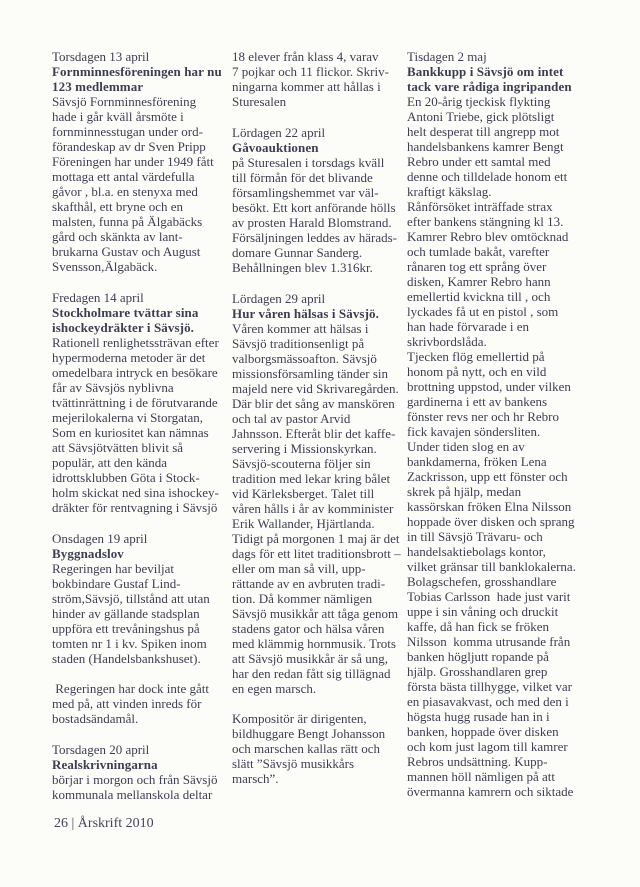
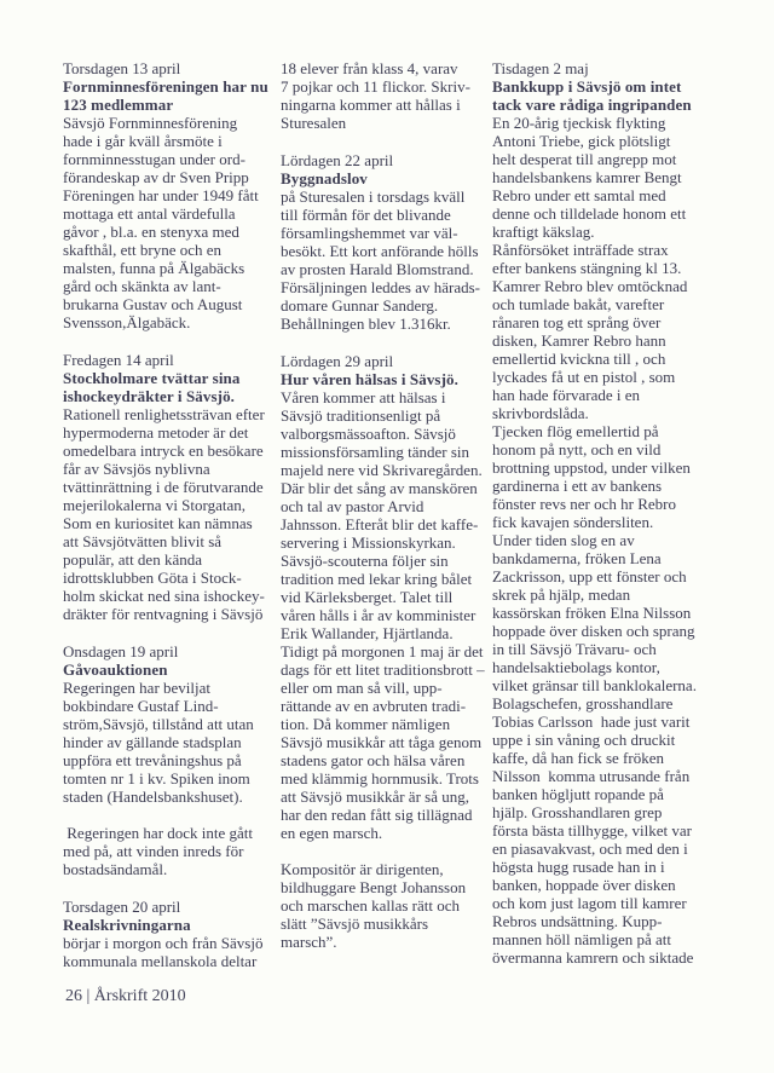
  Torsdagen 13 april
  Fornminnesföreningen har nu
  123 medlemmar
  Sävsjö Fornminnesförening
  hade i går kväll årsmöte i
  fornminnesstugan under ord-
  förandeskap av dr Sven Pripp
  Föreningen har under 1949 fått
  mottaga ett antal värdefulla
  gåvor , bl.a. en stenyxa med
  skafthål, ett bryne och en
  malsten, funna på Älgabäcks
  gård och skänkta av lant-
  brukarna Gustav och August
  Svensson,Älgabäck.
  Fredagen 14 april
  Stockholmare tvättar sina
  ishockeydräkter i Sävsjö.
  Rationell renlighetssträvan efter
  hypermoderna metoder är det
  omedelbara intryck en besökare
  får av Sävsjös nyblivna
  tvättinrättning i de förutvarande
  mejerilokalerna vi Storgatan,
  Som en kuriositet kan nämnas
  att Sävsjötvätten blivit så
  populär, att den kända
  idrottsklubben Göta i Stock-
  holm skickat ned sina ishockey-
  dräkter för rentvagning i Sävsjö
  Onsdagen 19 april
- Byggnadslov
+ Gåvoauktionen
  Regeringen har beviljat
  bokbindare Gustaf Lind-
  ström,Sävsjö, tillstånd att utan
  hinder av gällande stadsplan
  uppföra ett trevåningshus på
  tomten nr 1 i kv. Spiken inom
  staden (Handelsbankshuset).
  Regeringen har dock inte gått
  med på, att vinden inreds för
  bostadsändamål.
  Torsdagen 20 april
  Realskrivningarna
  börjar i morgon och från Sävsjö
  kommunala mellanskola deltar
  18 elever från klass 4, varav
  7 pojkar och 11 flickor. Skriv-
  ningarna kommer att hållas i
  Sturesalen
  Lördagen 22 april
- Gåvoauktionen
+ Byggnadslov
  på Sturesalen i torsdags kväll
  till förmån för det blivande
  församlingshemmet var väl-
  besökt. Ett kort anförande hölls
  av prosten Harald Blomstrand.
  Försäljningen leddes av härads-
  domare Gunnar Sanderg.
  Behållningen blev 1.316kr.
  Lördagen 29 april
  Hur våren hälsas i Sävsjö.
  Våren kommer att hälsas i
  Sävsjö traditionsenligt på
  valborgsmässoafton. Sävsjö
  missionsförsamling tänder sin
  majeld nere vid Skrivaregården.
  Där blir det sång av manskören
  och tal av pastor Arvid
  Jahnsson. Efteråt blir det kaffe-
  servering i Missionskyrkan.
  Sävsjö-scouterna följer sin
  tradition med lekar kring bålet
  vid Kärleksberget. Talet till
  våren hålls i år av komminister
  Erik Wallander, Hjärtlanda.
  Tidigt på morgonen 1 maj är det
  dags för ett litet traditionsbrott –
  eller om man så vill, upp-
  rättande av en avbruten tradi-
  tion. Då kommer nämligen
  Sävsjö musikkår att tåga genom
  stadens gator och hälsa våren
  med klämmig hornmusik. Trots
  att Sävsjö musikkår är så ung,
  har den redan fått sig tillägnad
  en egen marsch.
  Kompositör är dirigenten,
  bildhuggare Bengt Johansson
  och marschen kallas rätt och
  slätt ”Sävsjö musikkårs
  marsch”.
  Tisdagen 2 maj
  Bankkupp i Sävsjö om intet
  tack vare rådiga ingripanden
  En 20-årig tjeckisk flykting
  Antoni Triebe, gick plötsligt
  helt desperat till angrepp mot
  handelsbankens kamrer Bengt
  Rebro under ett samtal med
  denne och tilldelade honom ett
  kraftigt käkslag.
  Rånförsöket inträffade strax
  efter bankens stängning kl 13.
  Kamrer Rebro blev omtöcknad
  och tumlade bakåt, varefter
  rånaren tog ett språng över
  disken, Kamrer Rebro hann
  emellertid kvickna till , och
  lyckades få ut en pistol , som
  han hade förvarade i en
  skrivbordslåda.
  Tjecken flög emellertid på
  honom på nytt, och en vild
  brottning uppstod, under vilken
  gardinerna i ett av bankens
  fönster revs ner och hr Rebro
  fick kavajen söndersliten.
  Under tiden slog en av
  bankdamerna, fröken Lena
  Zackrisson, upp ett fönster och
  skrek på hjälp, medan
  kassörskan fröken Elna Nilsson
  hoppade över disken och sprang
  in till Sävsjö Trävaru- och
  handelsaktiebolags kontor,
  vilket gränsar till banklokalerna.
  Bolagschefen, grosshandlare
  Tobias Carlsson hade just varit
  uppe i sin våning och druckit
  kaffe, då han fick se fröken
  Nilsson komma utrusande från
  banken högljutt ropande på
  hjälp. Grosshandlaren grep
  första bästa tillhygge, vilket var
  en piasavakvast, och med den i
  högsta hugg rusade han in i
  banken, hoppade över disken
  och kom just lagom till kamrer
  Rebros undsättning. Kupp-
  mannen höll nämligen på att
  övermanna kamrern och siktade
  26 | Årskrift 2010
